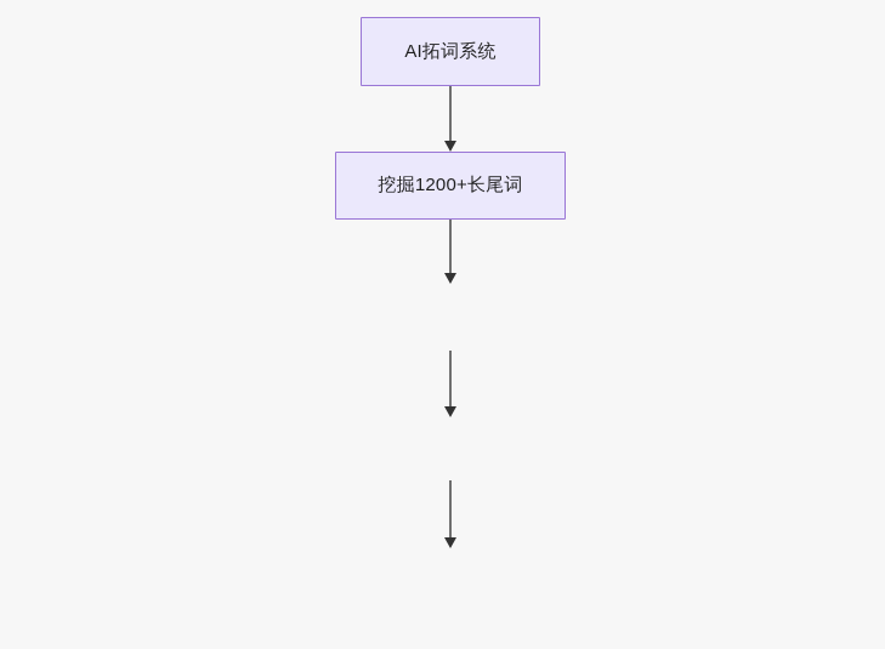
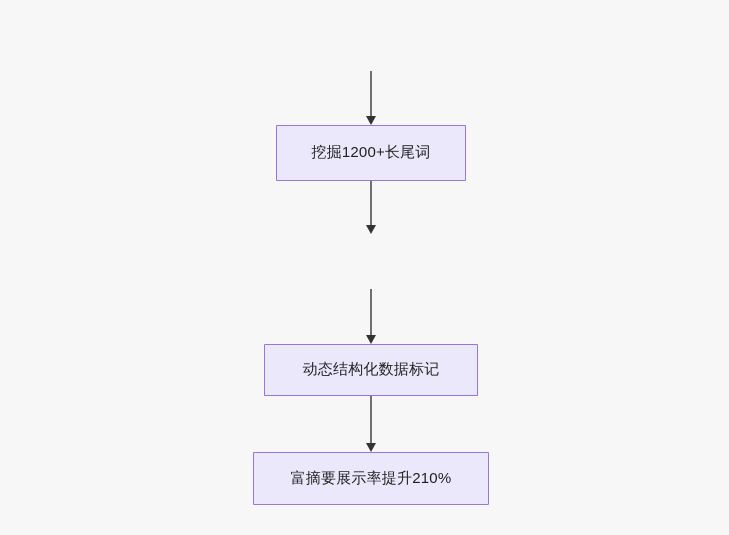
- AI拓词系统
  挖掘1200+长尾词
+ 动态结构化数据标记
+ 富摘要展示率提升210%
